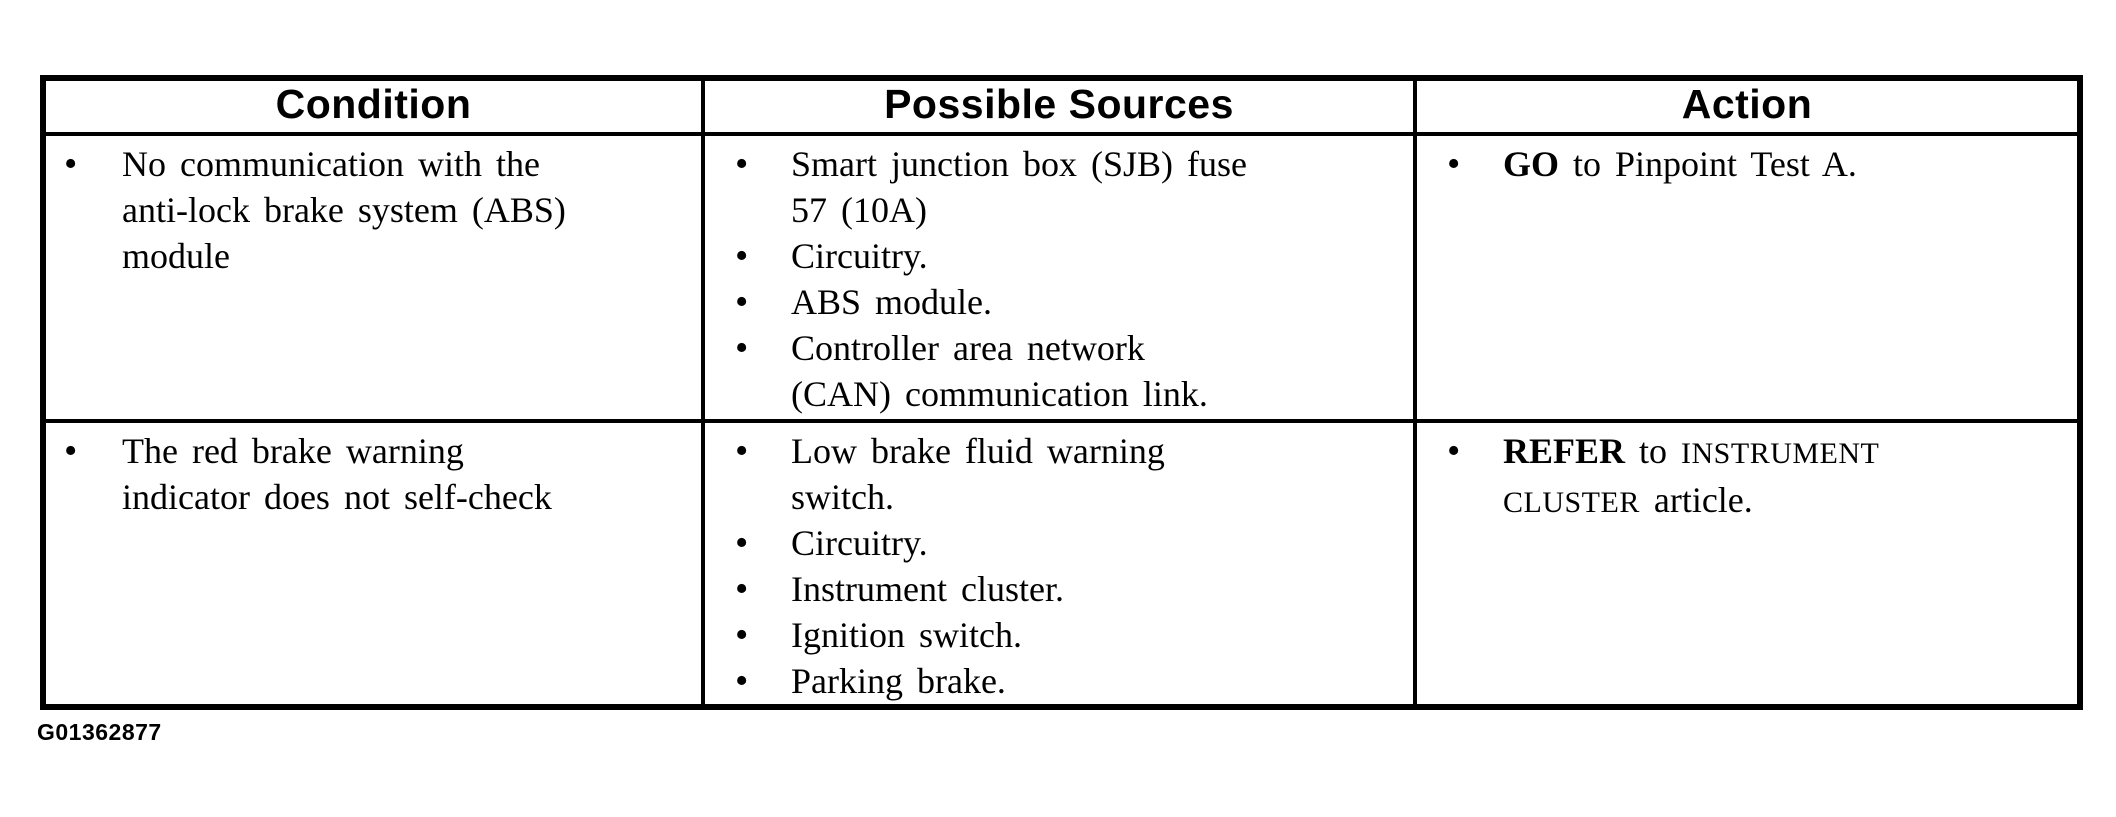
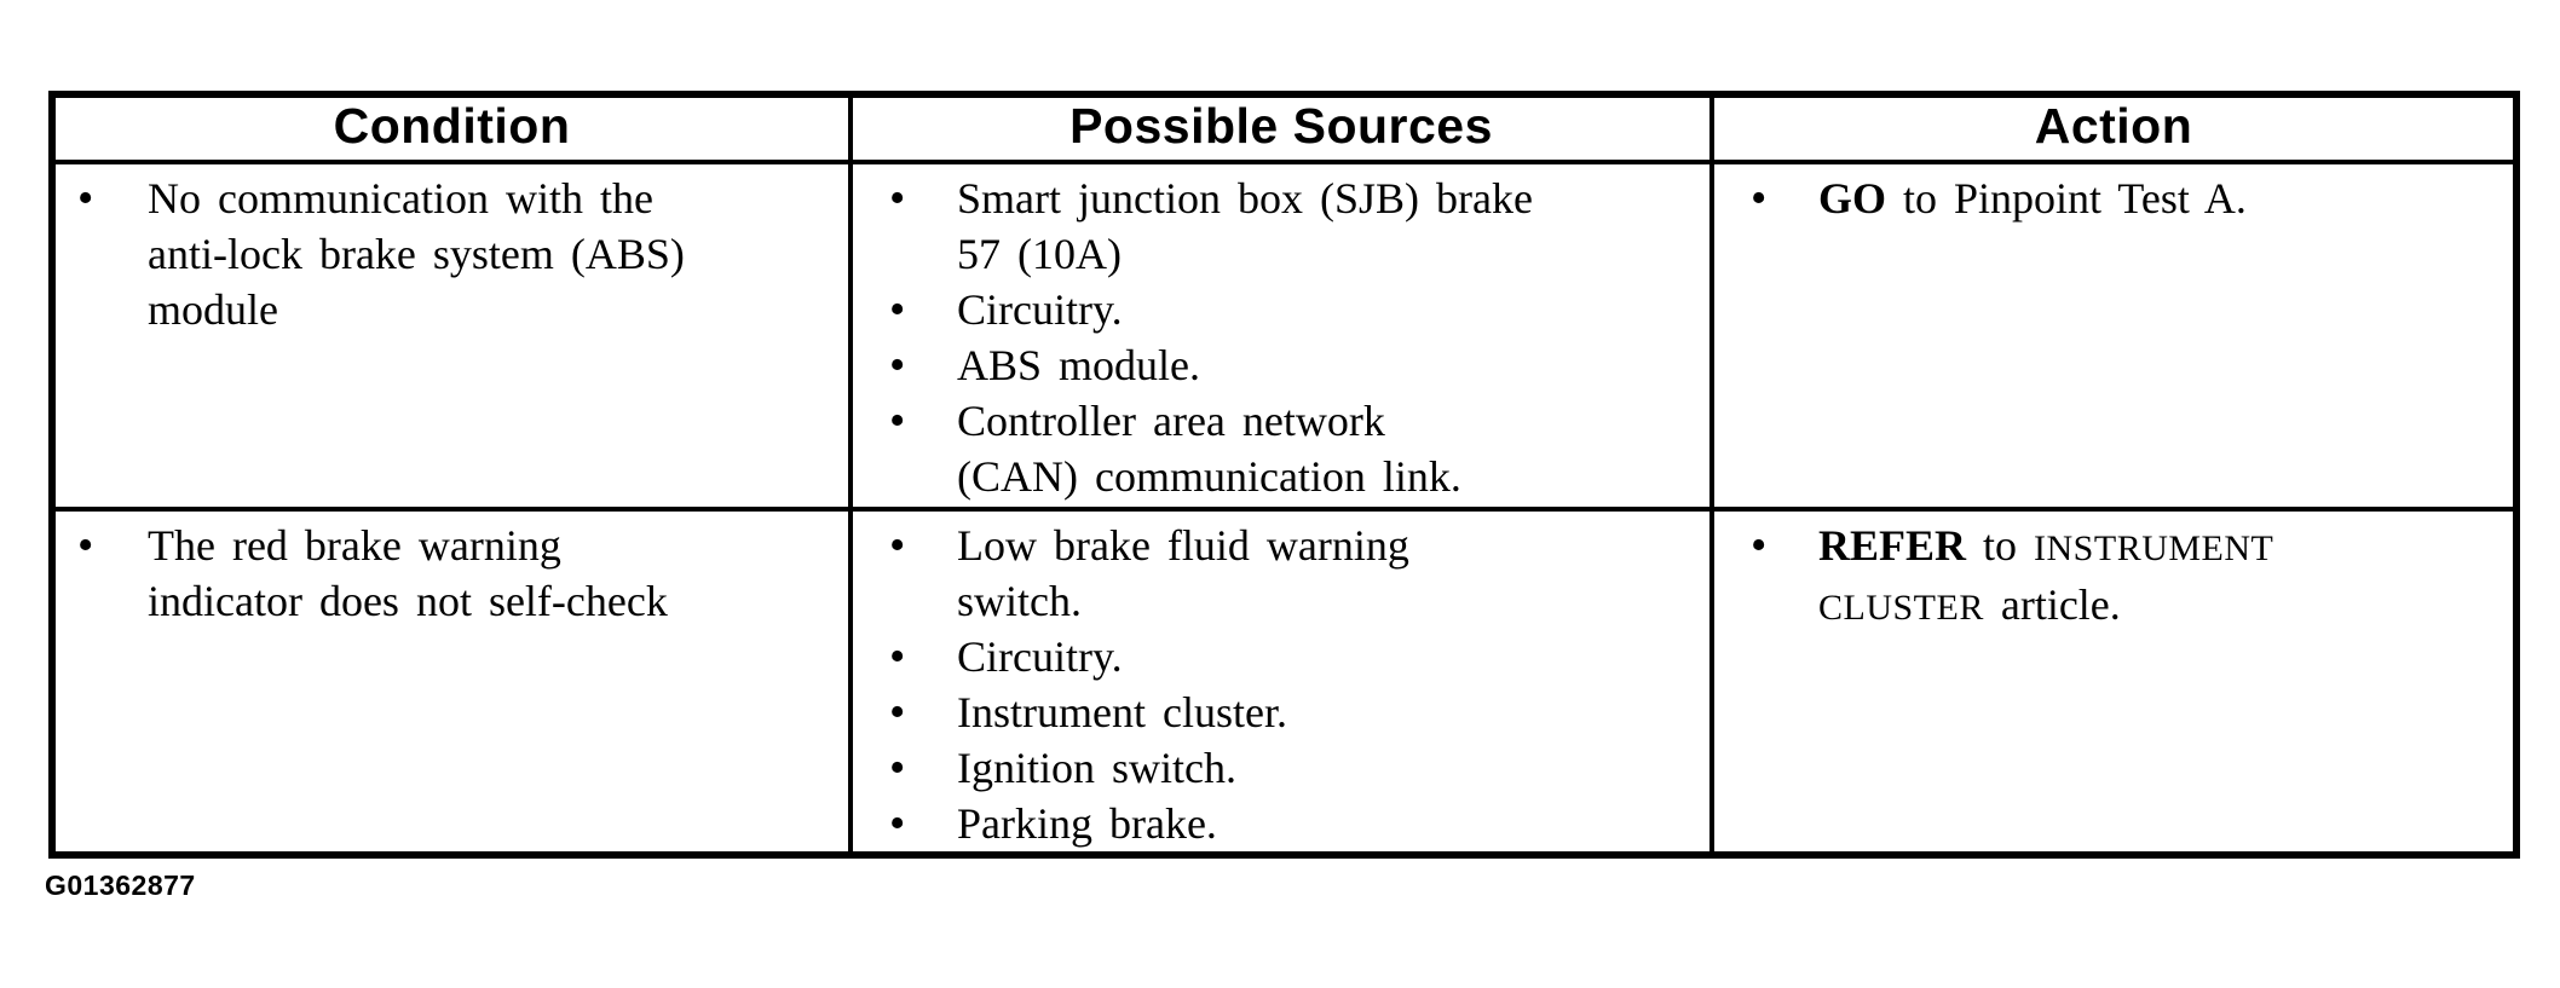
  Condition	Possible Sources	Action
- • No communication with the anti-lock brake system (ABS) module	• Smart junction box (SJB) fuse 57 (10A) • Circuitry. • ABS module. • Controller area network (CAN) communication link.	• GO to Pinpoint Test A.
+ • No communication with the anti-lock brake system (ABS) module	• Smart junction box (SJB) brake 57 (10A) • Circuitry. • ABS module. • Controller area network (CAN) communication link.	• GO to Pinpoint Test A.
  • The red brake warning indicator does not self-check	• Low brake fluid warning switch. • Circuitry. • Instrument cluster. • Ignition switch. • Parking brake.	• REFER to INSTRUMENT CLUSTER article.
  G01362877
